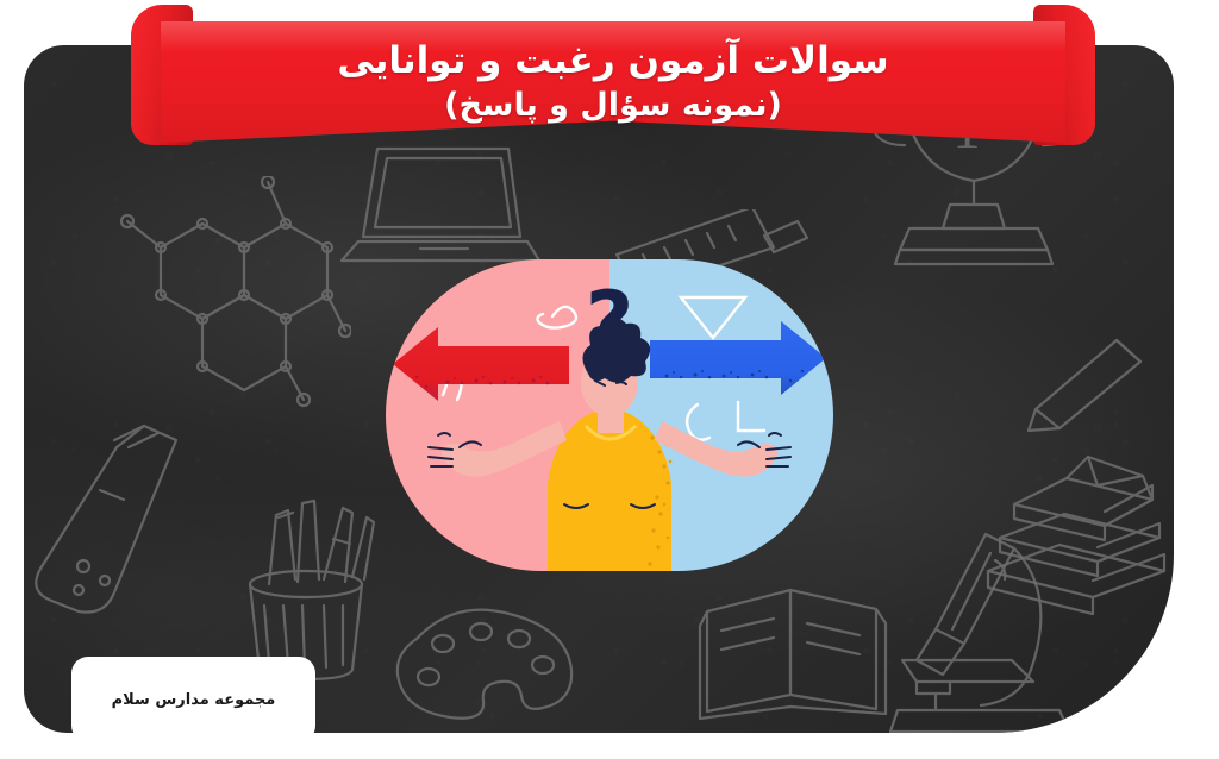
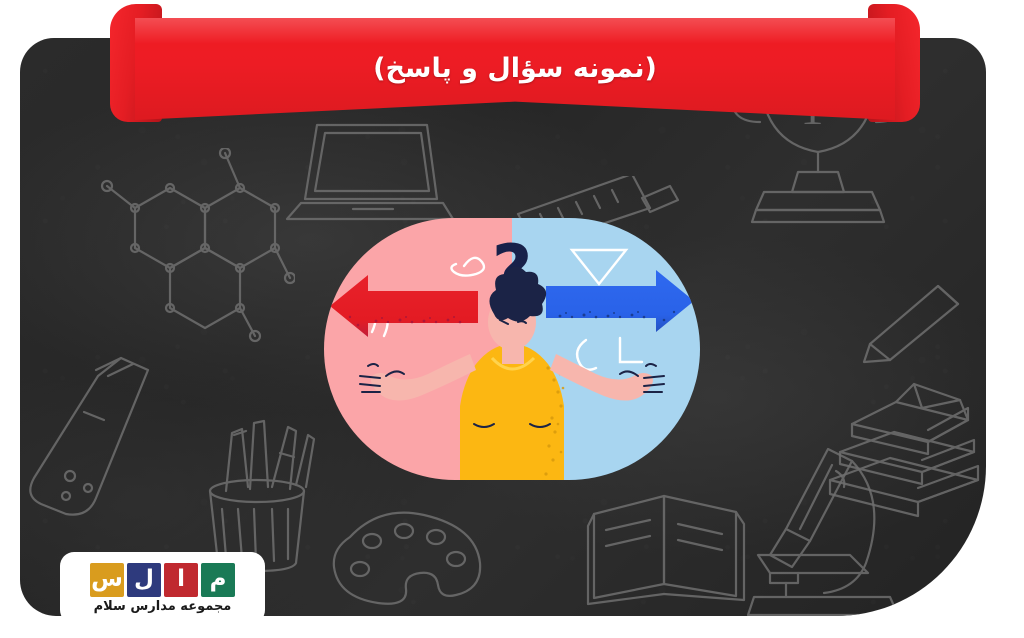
- سوالات آزمون رغبت و توانایی
  (نمونه سؤال و پاسخ)
+ م
+ ا
+ ل
+ س
  مجموعه مدارس سلام
